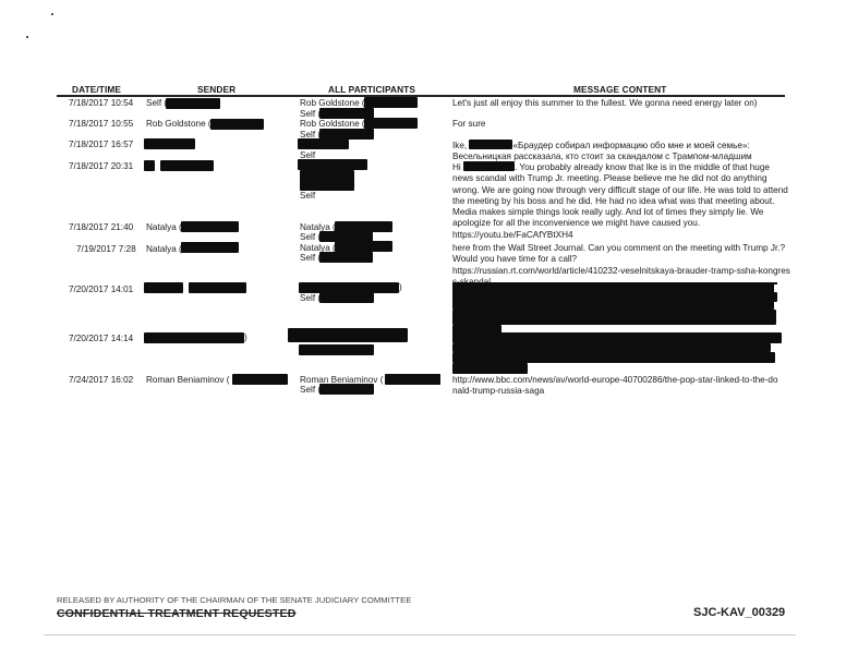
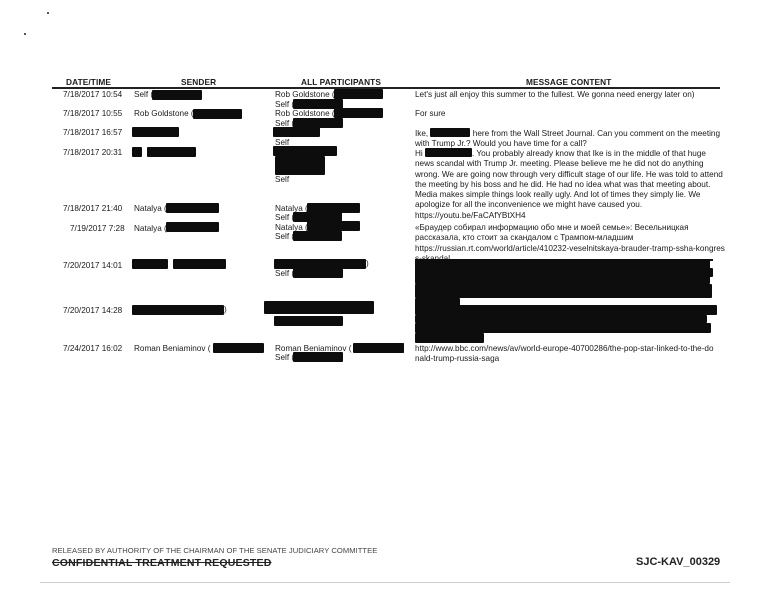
  DATE/TIME
  SENDER
  ALL PARTICIPANTS
  MESSAGE CONTENT
  7/18/2017 10:54
  Self
  Rob Goldstone
  Self
  Let's just all enjoy this summer to the fullest. We gonna need energy later on)
  7/18/2017 10:55
  Rob Goldstone
  Rob Goldstone
  Self
  For sure
  7/18/2017 16:57
  Self
- Ike, «Браудер собирал информацию обо мне и моей семье»: Весельницкая рассказала, кто стоит за скандалом с Трампом-младшим
+ Ike, here from the Wall Street Journal. Can you comment on the meeting with Trump Jr.? Would you have time for a call?
  7/18/2017 20:31
  Self
  Hi . You probably already know that Ike is in the middle of that huge news scandal with Trump Jr. meeting. Please believe me he did not do anything wrong. We are going now through very difficult stage of our life. He was told to attend the meeting by his boss and he did. He had no idea what was that meeting about. Media makes simple things look really ugly. And lot of times they simply lie. We apologize for all the inconvenience we might have caused you.
  https://youtu.be/FaCAfYBtXH4
  7/18/2017 21:40
  Natalya
  Natalya
  Self
  7/19/2017 7:28
  Natalya
  Natalya
  Self
- here from the Wall Street Journal. Can you comment on the meeting with Trump Jr.? Would you have time for a call?
+ «Браудер собирал информацию обо мне и моей семье»: Весельницкая рассказала, кто стоит за скандалом с Трампом-младшим
  https://russian.rt.com/world/article/410232-veselnitskaya-brauder-tramp-ssha-kongres
  7/20/2017 14:01
  )
  Self
- 7/20/2017 14:14
+ 7/20/2017 14:28
  )
  7/24/2017 16:02
  Roman Beniaminov (
  Roman Beniaminov (
  Self
  http://www.bbc.com/news/av/world-europe-40700286/the-pop-star-linked-to-the-donald-trump-russia-saga
  RELEASED BY AUTHORITY OF THE CHAIRMAN OF THE SENATE JUDICIARY COMMITTEE
  CONFIDENTIAL TREATMENT REQUESTED
  SJC-KAV_00329
